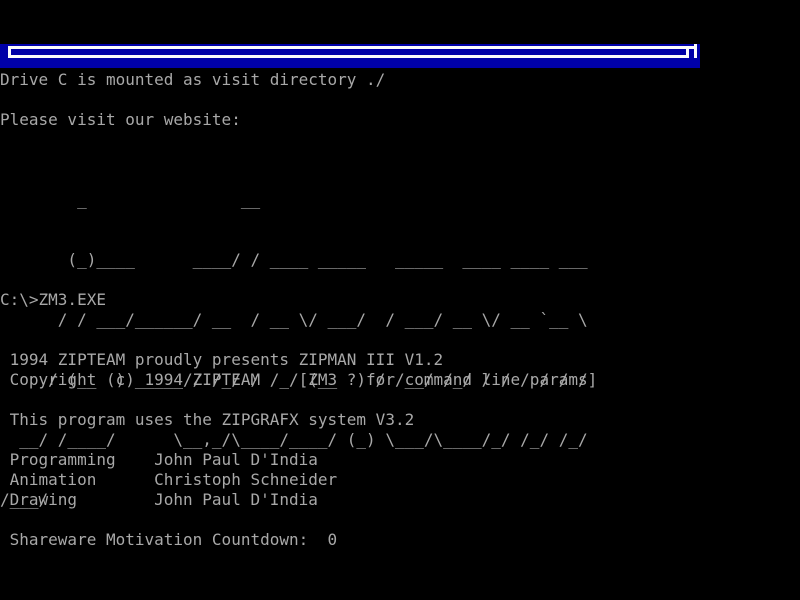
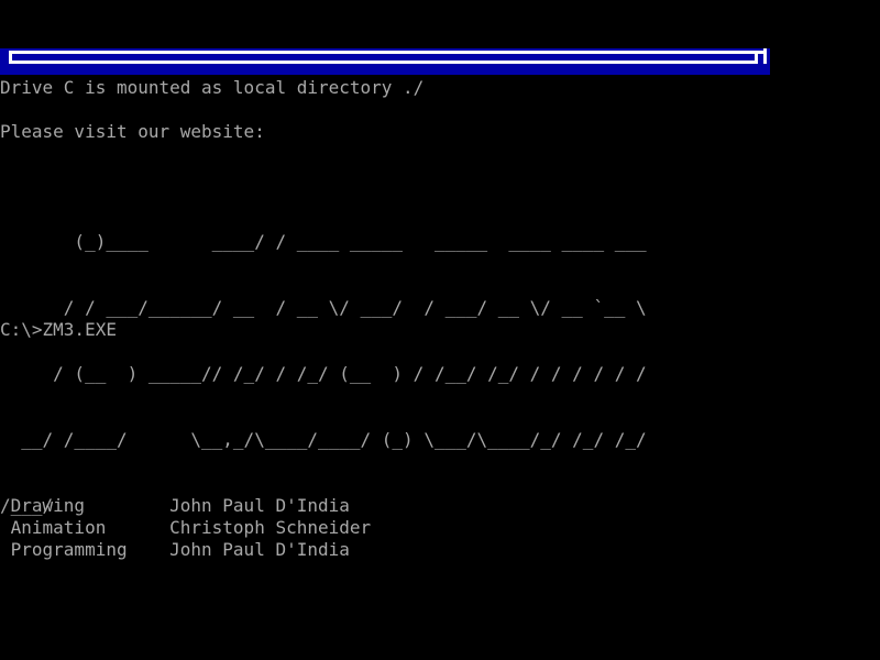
- Drive C is mounted as visit directory ./
+ Drive C is mounted as local directory ./
  Please visit our website:
- _ __
  (_)____ ____/ / ____ _____ _____ ____ ____ ___
  / / ___/______/ __ / __ \/ ___/ / ___/ __ \/ __ `__ \
  / (__ ) _____// /_/ / /_/ (__ ) / /__/ /_/ / / / / / /
  __/ /____/ \__,_/\____/____/ (_) \___/\____/_/ /_/ /_/
  /___/
  C:\>ZM3.EXE
- 1994 ZIPTEAM proudly presents ZIPMAN III V1.2
- Copyright (c) 1994 ZIPTEAM [ZM3 ? for command line params]
- This program uses the ZIPGRAFX system V3.2
- Programming John Paul D'India
+ Drawing John Paul D'India
  Animation Christoph Schneider
- Drawing John Paul D'India
+ Programming John Paul D'India
- Shareware Motivation Countdown: 0
